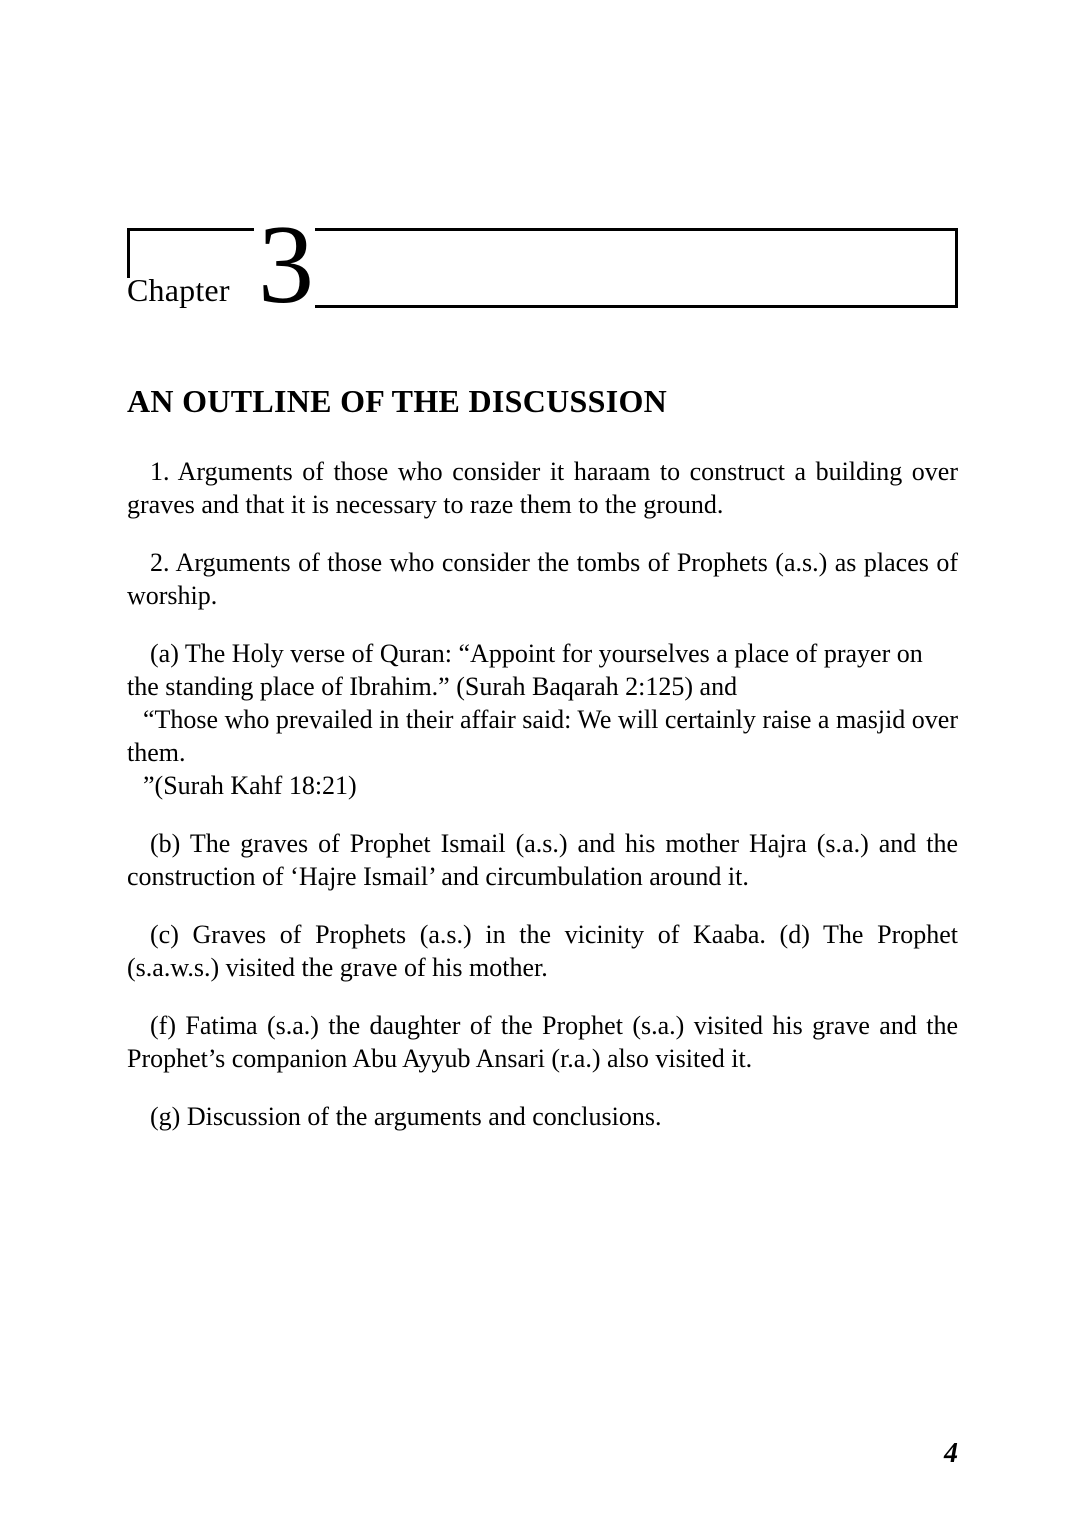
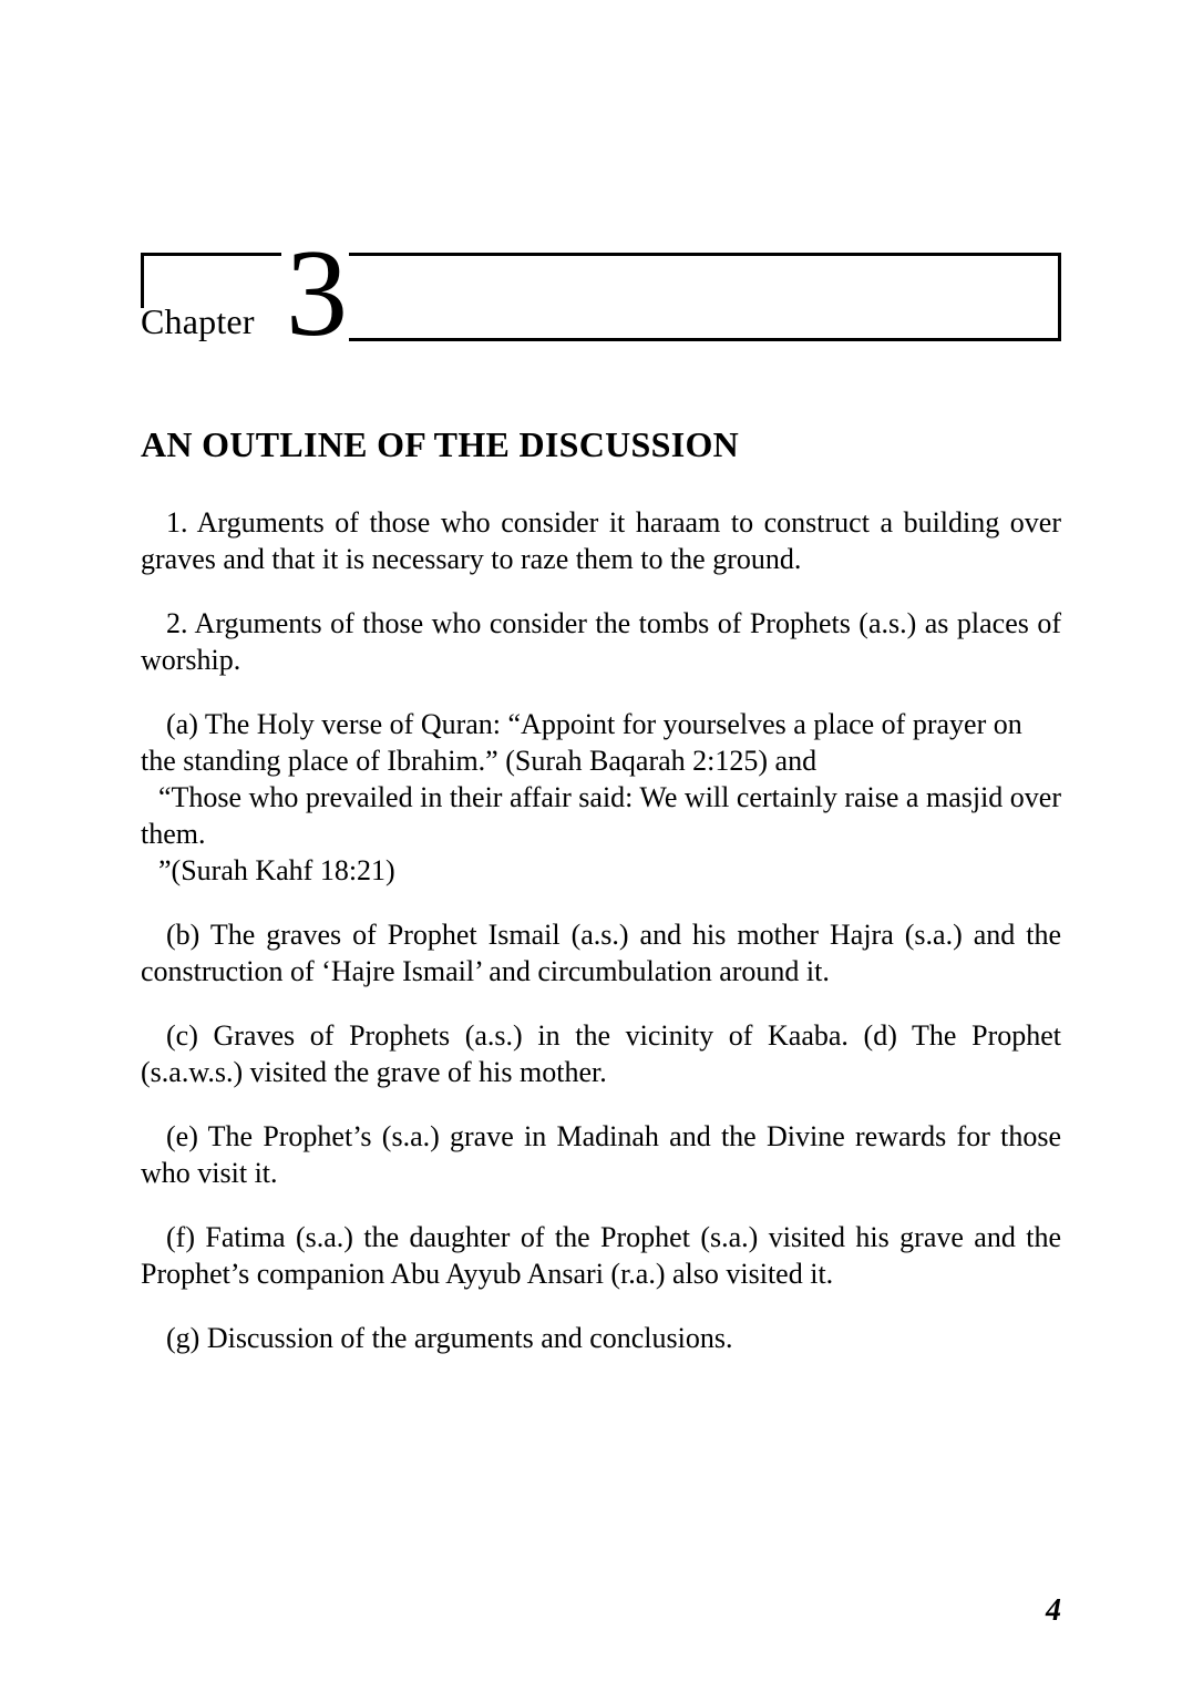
  Chapter
  3
  AN OUTLINE OF THE DISCUSSION
  1. Arguments of those who consider it haraam to construct a building over graves and that it is necessary to raze them to the ground.
  2. Arguments of those who consider the tombs of Prophets (a.s.) as places of worship.
  (a) The Holy verse of Quran: “Appoint for yourselves a place of prayer on the standing place of Ibrahim.” (Surah Baqarah 2:125) and
  “Those who prevailed in their affair said: We will certainly raise a masjid over them.
  ”(Surah Kahf 18:21)
  (b) The graves of Prophet Ismail (a.s.) and his mother Hajra (s.a.) and the construction of ‘Hajre Ismail’ and circumbulation around it.
  (c) Graves of Prophets (a.s.) in the vicinity of Kaaba. (d) The Prophet (s.a.w.s.) visited the grave of his mother.
+ (e) The Prophet’s (s.a.) grave in Madinah and the Divine rewards for those who visit it.
  (f) Fatima (s.a.) the daughter of the Prophet (s.a.) visited his grave and the Prophet’s companion Abu Ayyub Ansari (r.a.) also visited it.
  (g) Discussion of the arguments and conclusions.
  4
